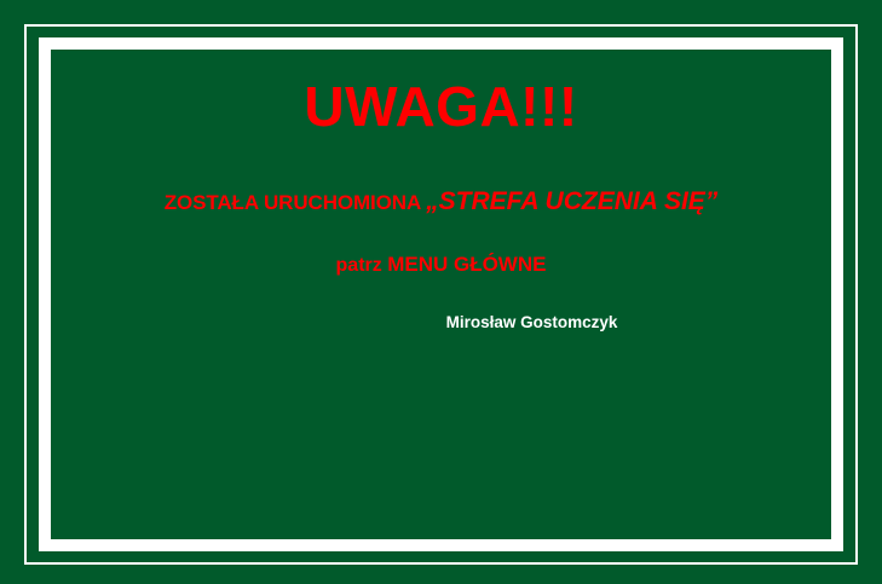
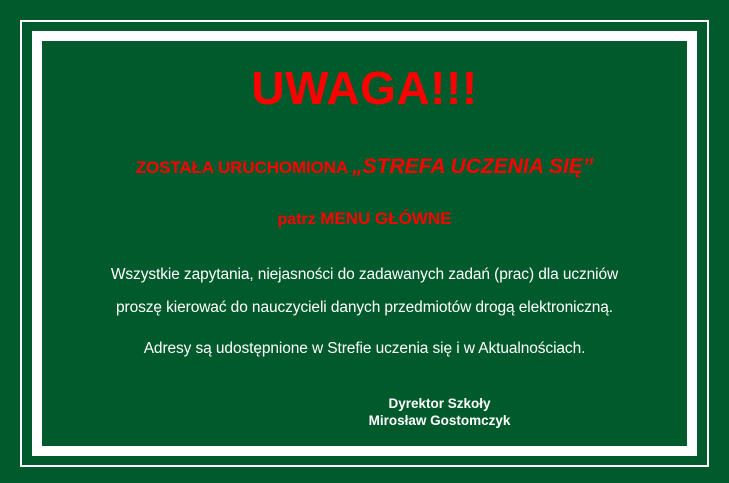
  UWAGA!!!
  ZOSTAŁA URUCHOMIONA „STREFA UCZENIA SIĘ”
  patrz MENU GŁÓWNE
+ Wszystkie zapytania, niejasności do zadawanych zadań (prac) dla uczniów
+ proszę kierować do nauczycieli danych przedmiotów drogą elektroniczną.
+ Adresy są udostępnione w Strefie uczenia się i w Aktualnościach.
+ Dyrektor Szkoły
  Mirosław Gostomczyk
